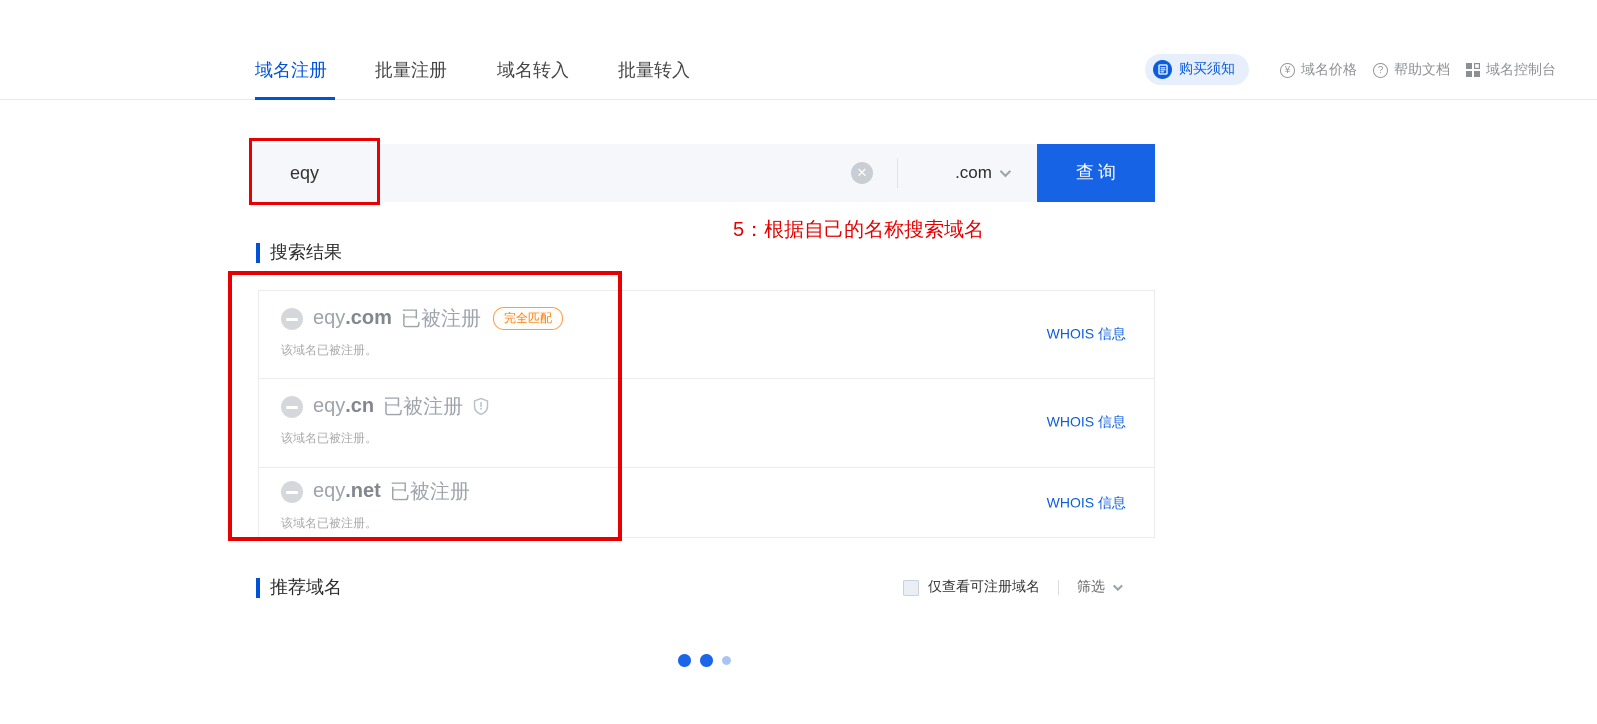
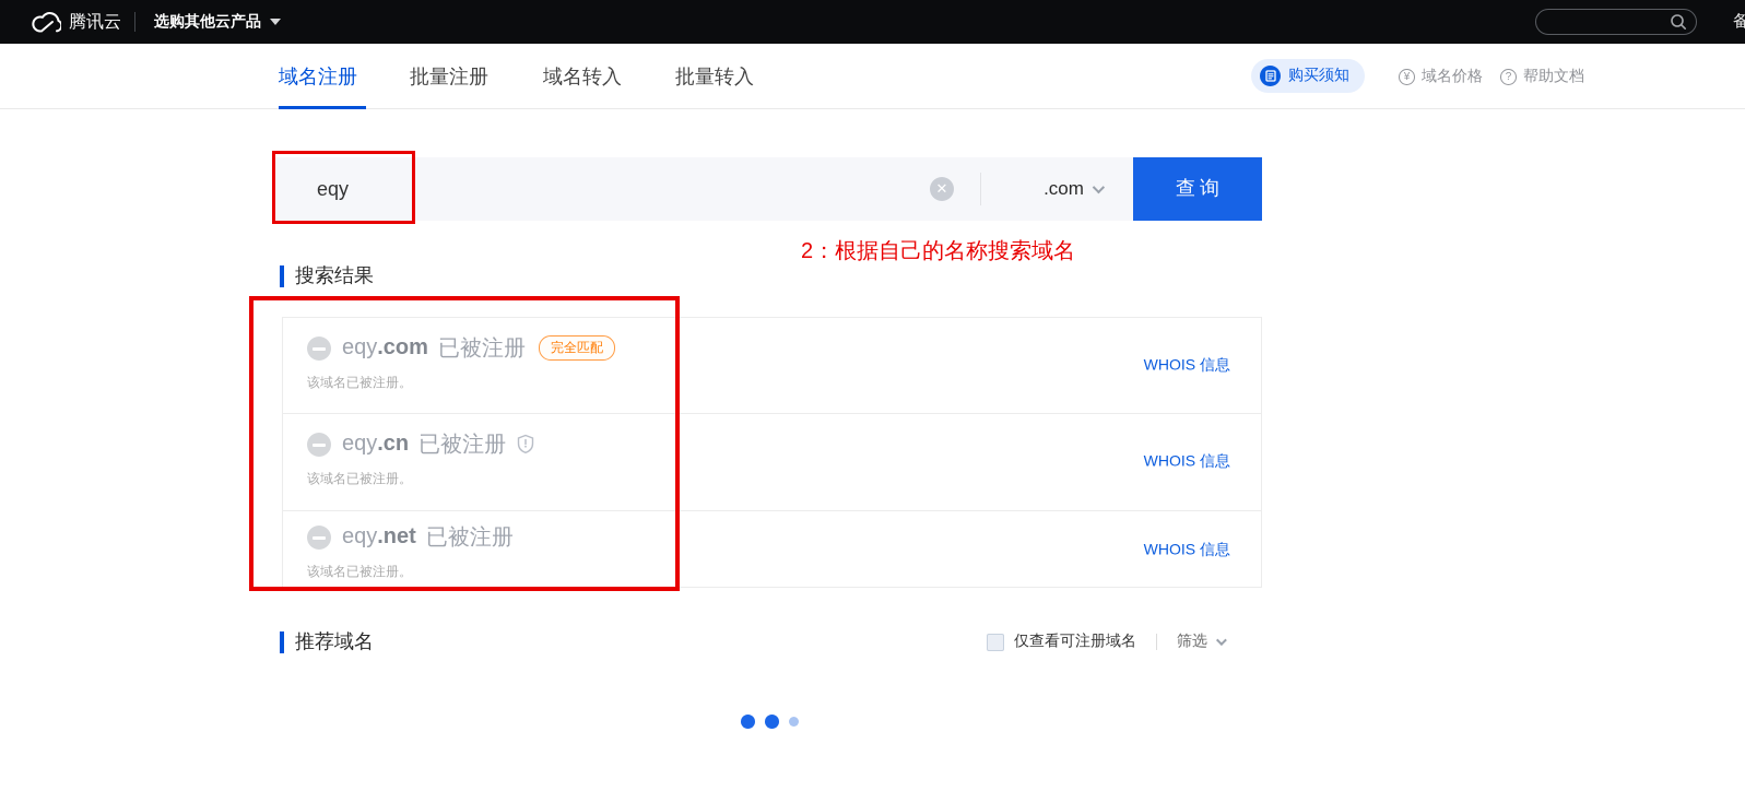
+ 腾讯云
+ 选购其他云产品
+ 备
  域名注册
  批量注册
  域名转入
  批量转入
  购买须知
  ¥
  域名价格
  ?
  帮助文档
- 域名控制台
  eqy
  ✕
  .com
  查询
- 5：根据自己的名称搜索域名
+ 2：根据自己的名称搜索域名
  搜索结果
  eqy
  .com
  已被注册
  完全匹配
  该域名已被注册。
  WHOIS 信息
  eqy
  .cn
  已被注册
  该域名已被注册。
  WHOIS 信息
  eqy
  .net
  已被注册
  该域名已被注册。
  WHOIS 信息
  推荐域名
  仅查看可注册域名
  筛选
